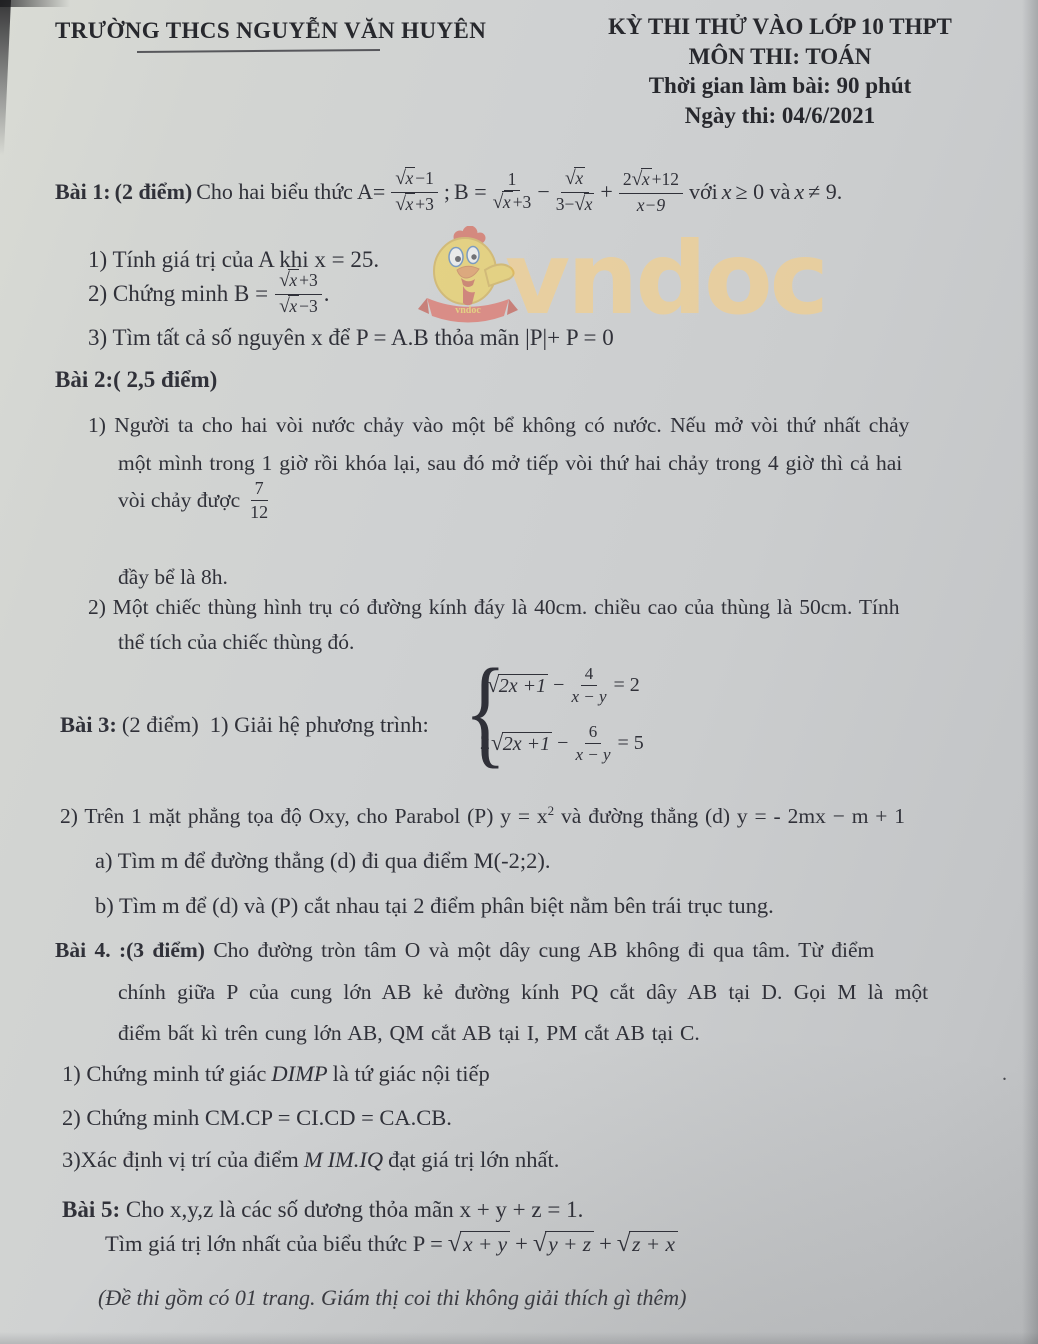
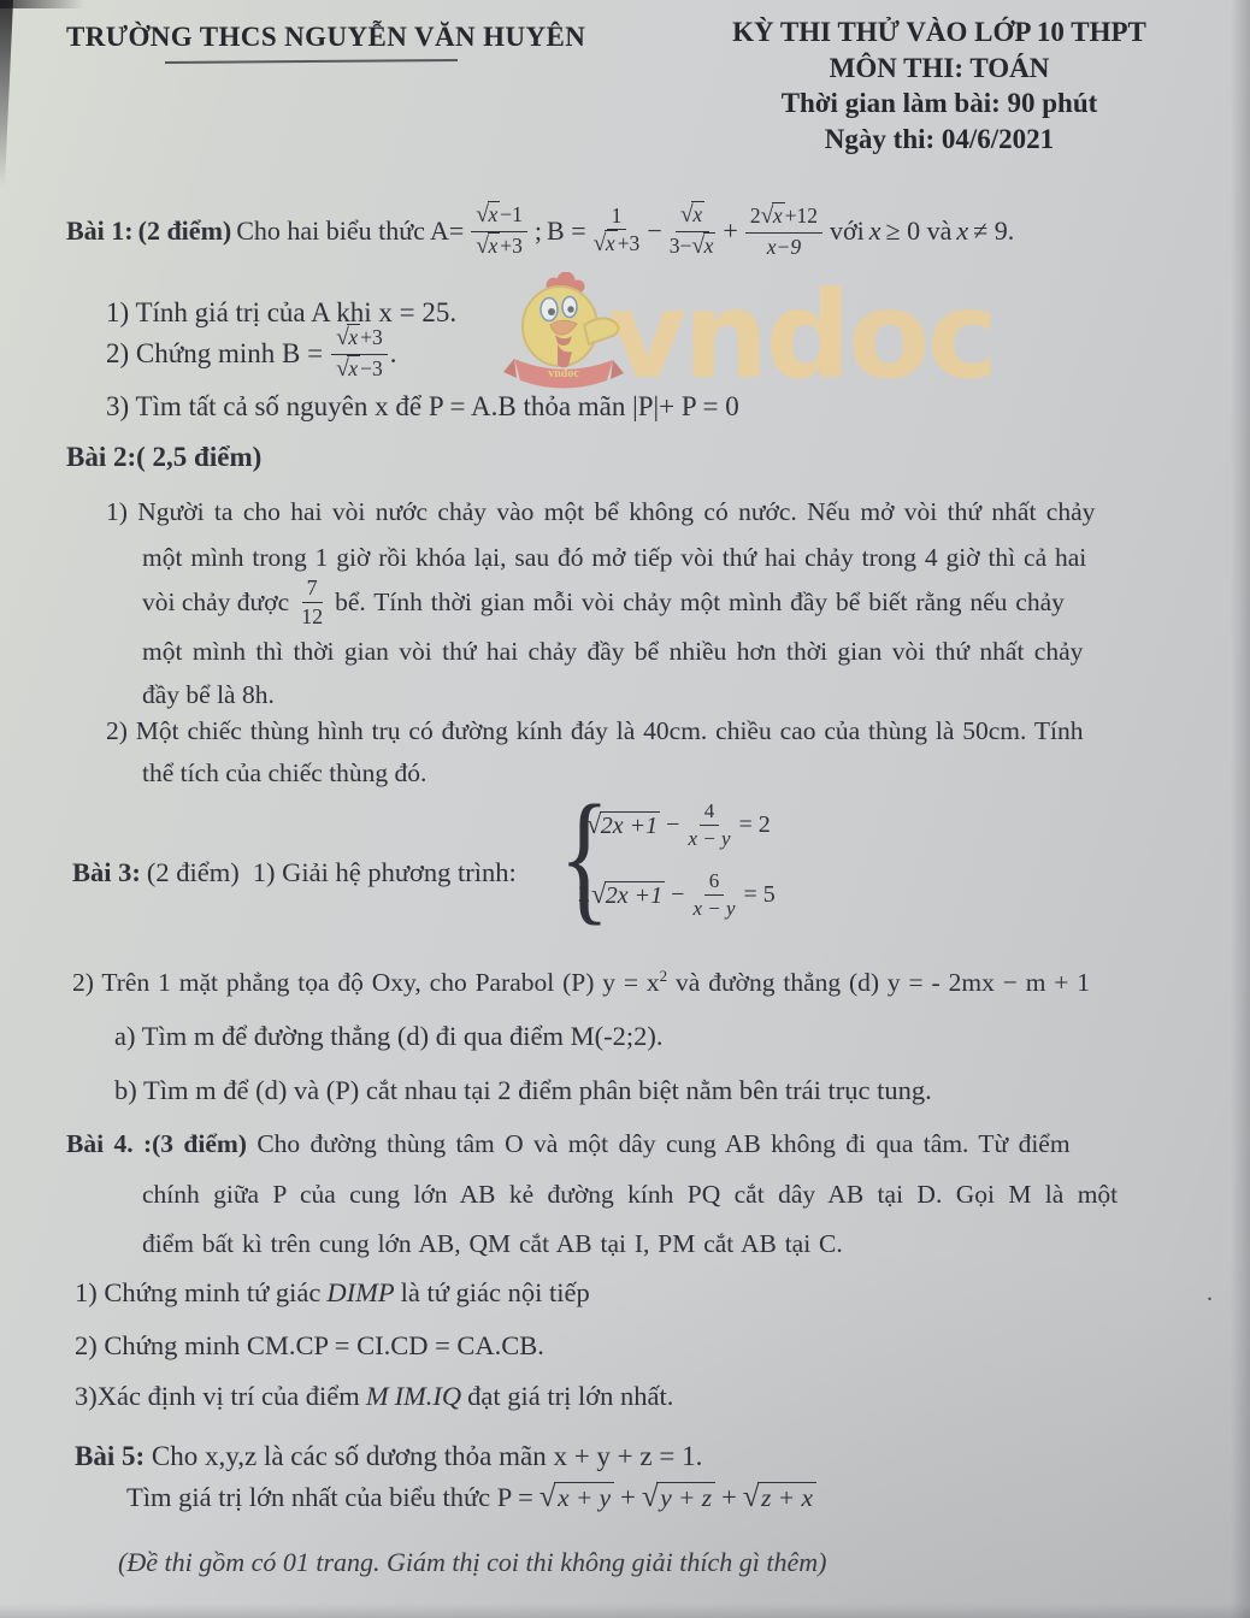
  vndoc
  vndoc
  TRƯỜNG THCS NGUYỄN VĂN HUYÊN
  KỲ THI THỬ VÀO LỚP 10 THPT
  MÔN THI: TOÁN
  Thời gian làm bài: 90 phút
  Ngày thi: 04/6/2021
  Bài 1:
  (2 điểm)
  Cho hai biểu thức
  A=
  √x−1
  √x+3
  ;
  B =
  1
  √x+3
  −
  √x
  3−√x
  +
  2√x+12
  x−9
  với
  x
  ≥ 0 và
  x
  ≠ 9.
  1) Tính giá trị của A khi x = 25.
  2) Chứng minh B =
  √x+3
  √x−3
  .
  3) Tìm tất cả số nguyên x để P = A.B thỏa mãn |P|+ P = 0
  Bài 2:( 2,5 điểm)
  1) Người ta cho hai vòi nước chảy vào một bể không có nước. Nếu mở vòi thứ nhất chảy
  một mình trong 1 giờ rồi khóa lại, sau đó mở tiếp vòi thứ hai chảy trong 4 giờ thì cả hai
  vòi chảy được
  7
  12
+ bể. Tính thời gian mỗi vòi chảy một mình đầy bể biết rằng nếu chảy
+ một mình thì thời gian vòi thứ hai chảy đầy bể nhiều hơn thời gian vòi thứ nhất chảy
  đầy bể là 8h.
  2) Một chiếc thùng hình trụ có đường kính đáy là 40cm. chiều cao của thùng là 50cm. Tính
  thể tích của chiếc thùng đó.
  Bài 3:
  (2 điểm)
  1) Giải hệ phương trình:
  {
  √2x +1
  −
  4
  x − y
  = 2
  2
  √2x +1
  −
  6
  x − y
  = 5
  2) Trên 1 mặt phẳng tọa độ Oxy, cho Parabol (P) y = x2 và đường thẳng (d) y = - 2mx − m + 1
  a) Tìm m để đường thẳng (d) đi qua điểm M(-2;2).
  b) Tìm m để (d) và (P) cắt nhau tại 2 điểm phân biệt nằm bên trái trục tung.
- Bài 4. :(3 điểm) Cho đường tròn tâm O và một dây cung AB không đi qua tâm. Từ điểm
+ Bài 4. :(3 điểm) Cho đường thùng tâm O và một dây cung AB không đi qua tâm. Từ điểm
  chính giữa P của cung lớn AB kẻ đường kính PQ cắt dây AB tại D. Gọi M là một
  điểm bất kì trên cung lớn AB, QM cắt AB tại I, PM cắt AB tại C.
  1) Chứng minh tứ giác
  DIMP
  là tứ giác nội tiếp
  2) Chứng minh CM.CP = CI.CD = CA.CB.
  3)Xác định vị trí của điểm
  M
  IM.IQ
  đạt giá trị lớn nhất.
  .
  Bài 5: Cho x,y,z là các số dương thỏa mãn x + y + z = 1.
  Tìm giá trị lớn nhất của biểu thức P =
  √x + y
  +
  √y + z
  +
  √z + x
  (Đề thi gồm có 01 trang. Giám thị coi thi không giải thích gì thêm)
